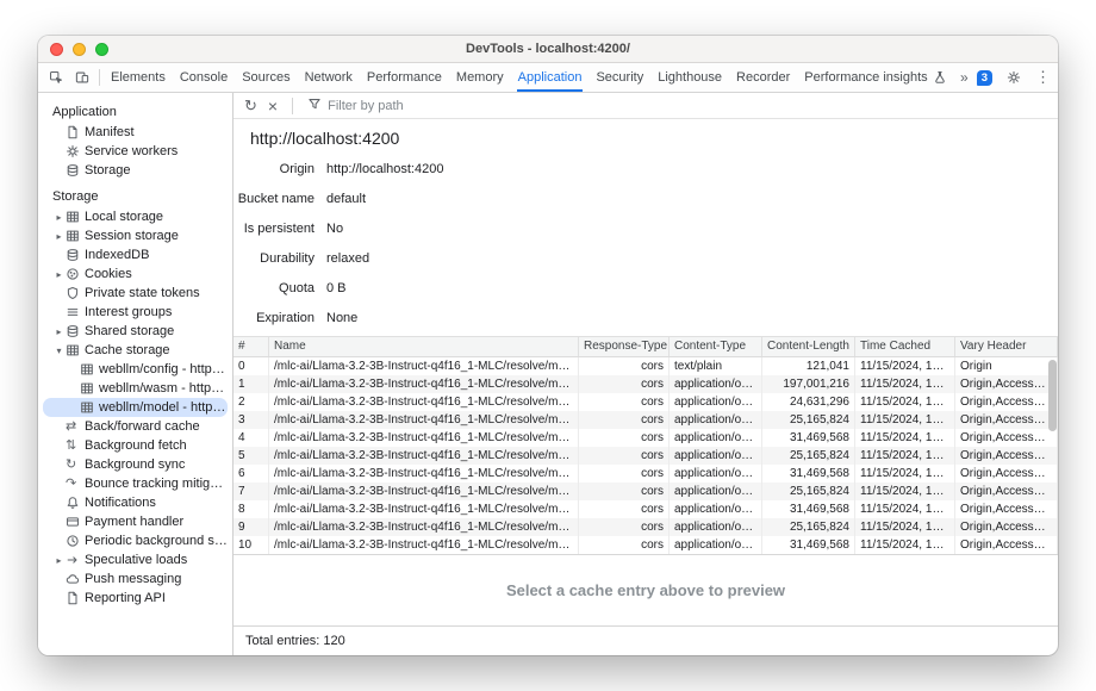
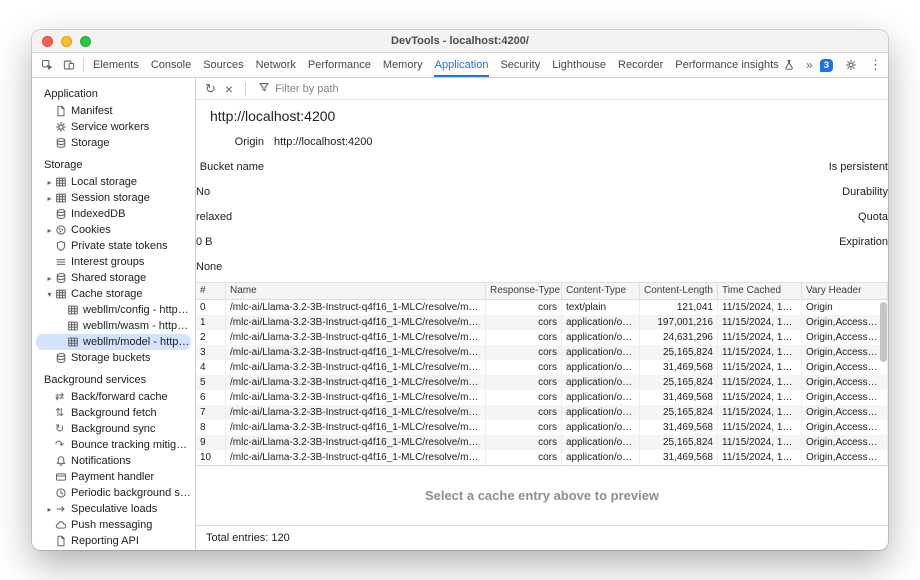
  DevTools - localhost:4200/
  Elements
  Console
  Sources
  Network
  Performance
  Memory
  Application
  Security
  Lighthouse
  Recorder
  Performance insights
  »
  3
  ⋮
  Application
  Manifest
  Service workers
  Storage
  Storage
  ▸
  Local storage
  ▸
  Session storage
  IndexedDB
  ▸
  Cookies
  Private state tokens
  Interest groups
  ▸
  Shared storage
  ▾
  Cache storage
  webllm/config - http://l
  webllm/wasm - http://l
  webllm/model - http://l
+ Storage buckets
+ Background services
  ⇄
  Back/forward cache
  ⇅
  Background fetch
  ↻
  Background sync
  ↷
  Bounce tracking mitigatio
  Notifications
  Payment handler
  Periodic background syn
  ▸
  Speculative loads
  Push messaging
  Reporting API
  ↻
  ×
  Filter by path
  http://localhost:4200
  Origin
  http://localhost:4200
  Bucket name
- default
  Is persistent
  No
  Durability
  relaxed
  Quota
  0 B
  Expiration
  None
  #
  Name
  Response-Type
  Content-Type
  Content-Length
  Time Cached
  Vary Header
  0
  /mlc-ai/Llama-3.2-3B-Instruct-q4f16_1-MLC/resolve/main/
  cors
  text/plain
  121,041
  11/15/2024, 10…
  Origin
  1
  /mlc-ai/Llama-3.2-3B-Instruct-q4f16_1-MLC/resolve/main/
  cors
  application/oc…
  197,001,216
  11/15/2024, 10…
  Origin,Access…
  2
  /mlc-ai/Llama-3.2-3B-Instruct-q4f16_1-MLC/resolve/main/
  cors
  application/oc…
  24,631,296
  11/15/2024, 10…
  Origin,Access…
  3
  /mlc-ai/Llama-3.2-3B-Instruct-q4f16_1-MLC/resolve/main/
  cors
  application/oc…
  25,165,824
  11/15/2024, 10…
  Origin,Access…
  4
  /mlc-ai/Llama-3.2-3B-Instruct-q4f16_1-MLC/resolve/main/
  cors
  application/oc…
  31,469,568
  11/15/2024, 10…
  Origin,Access…
  5
  /mlc-ai/Llama-3.2-3B-Instruct-q4f16_1-MLC/resolve/main/
  cors
  application/oc…
  25,165,824
  11/15/2024, 10…
  Origin,Access…
  6
  /mlc-ai/Llama-3.2-3B-Instruct-q4f16_1-MLC/resolve/main/
  cors
  application/oc…
  31,469,568
  11/15/2024, 10…
  Origin,Access…
  7
  /mlc-ai/Llama-3.2-3B-Instruct-q4f16_1-MLC/resolve/main/
  cors
  application/oc…
  25,165,824
  11/15/2024, 10…
  Origin,Access…
  8
  /mlc-ai/Llama-3.2-3B-Instruct-q4f16_1-MLC/resolve/main/
  cors
  application/oc…
  31,469,568
  11/15/2024, 10…
  Origin,Access…
  9
  /mlc-ai/Llama-3.2-3B-Instruct-q4f16_1-MLC/resolve/main/
  cors
  application/oc…
  25,165,824
  11/15/2024, 10…
  Origin,Access…
  10
  /mlc-ai/Llama-3.2-3B-Instruct-q4f16_1-MLC/resolve/main/
  cors
  application/oc…
  31,469,568
  11/15/2024, 10…
  Origin,Access…
  Select a cache entry above to preview
  Total entries: 120
